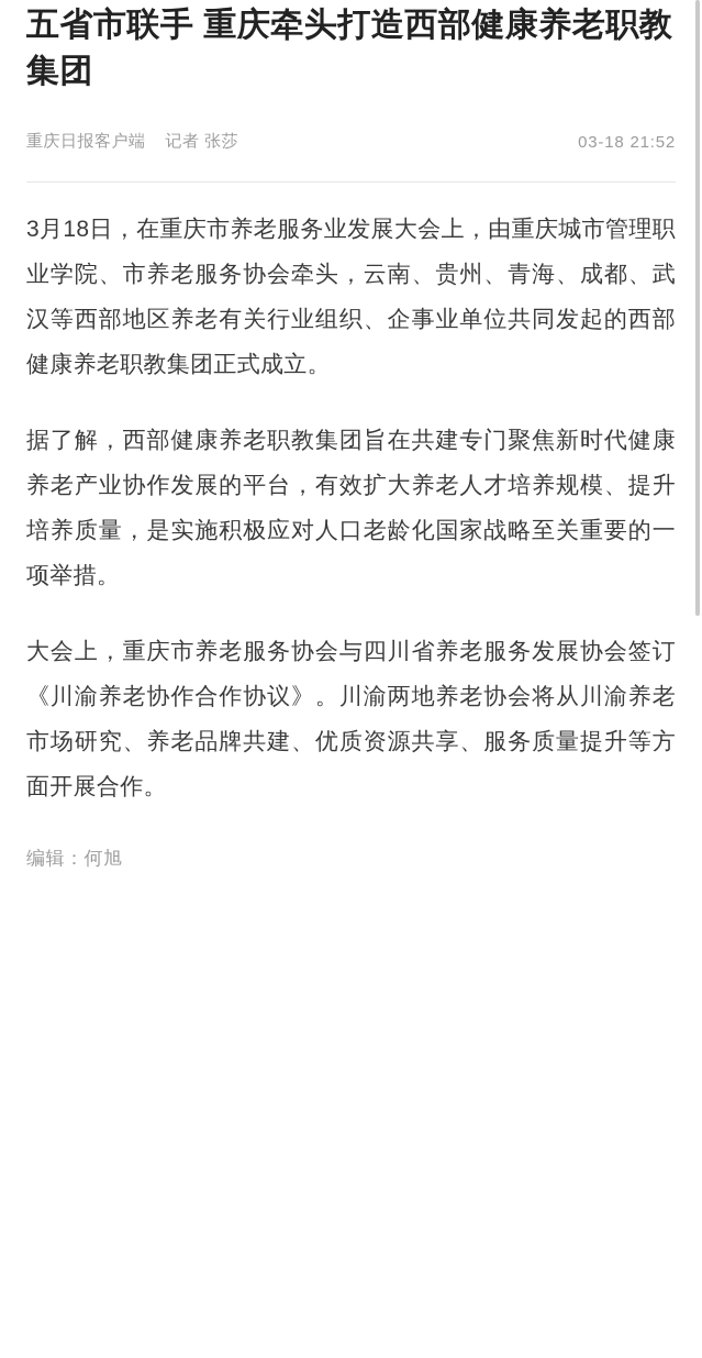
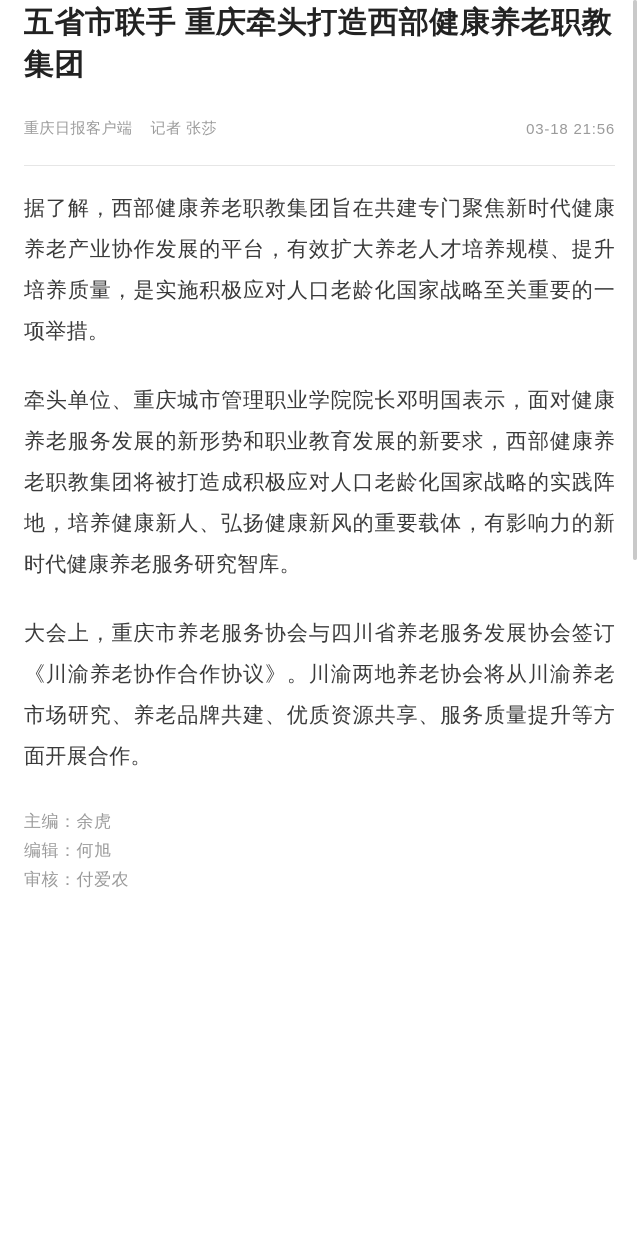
  五省市联手 重庆牵头打造西部健康养老职教集团
  重庆日报客户端
  记者 张莎
- 03-18 21:52
+ 03-18 21:56
- 3月18日，在重庆市养老服务业发展大会上，由重庆城市管理职业学院、市养老服务协会牵头，云南、贵州、青海、成都、武汉等西部地区养老有关行业组织、企事业单位共同发起的西部健康养老职教集团正式成立。
  据了解，西部健康养老职教集团旨在共建专门聚焦新时代健康养老产业协作发展的平台，有效扩大养老人才培养规模、提升培养质量，是实施积极应对人口老龄化国家战略至关重要的一项举措。
+ 牵头单位、重庆城市管理职业学院院长邓明国表示，面对健康养老服务发展的新形势和职业教育发展的新要求，西部健康养老职教集团将被打造成积极应对人口老龄化国家战略的实践阵地，培养健康新人、弘扬健康新风的重要载体，有影响力的新时代健康养老服务研究智库。
  大会上，重庆市养老服务协会与四川省养老服务发展协会签订《川渝养老协作合作协议》。川渝两地养老协会将从川渝养老市场研究、养老品牌共建、优质资源共享、服务质量提升等方面开展合作。
+ 主编：余虎
  编辑：何旭
+ 审核：付爱农
